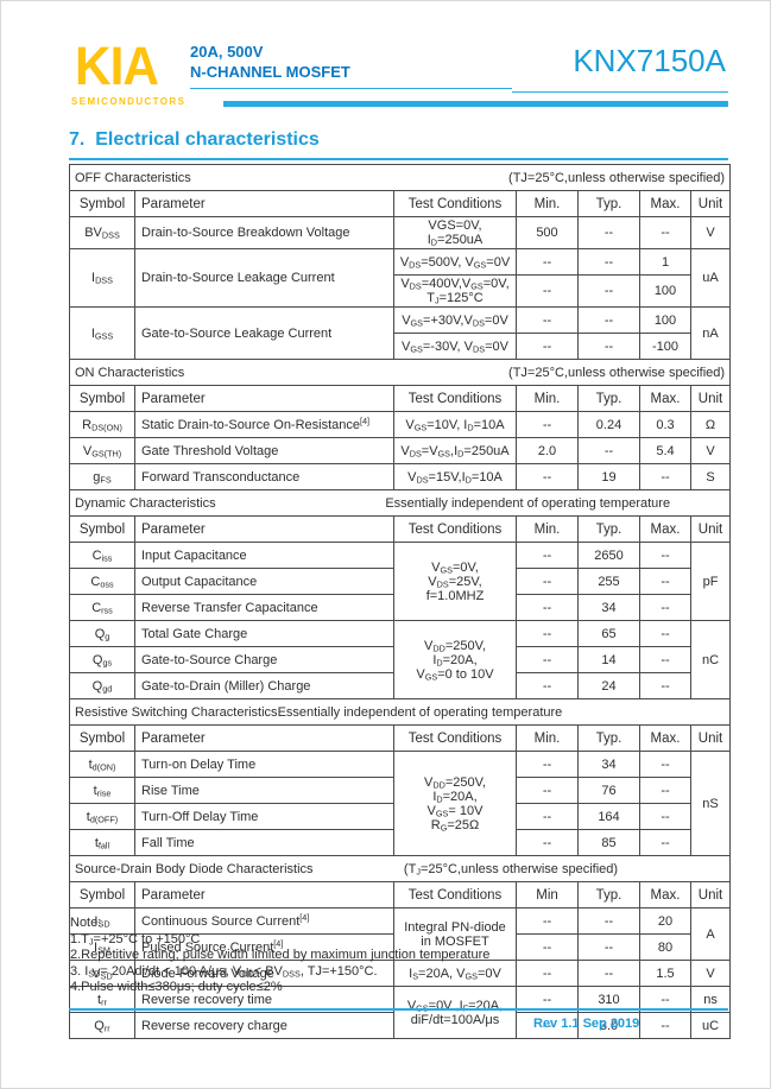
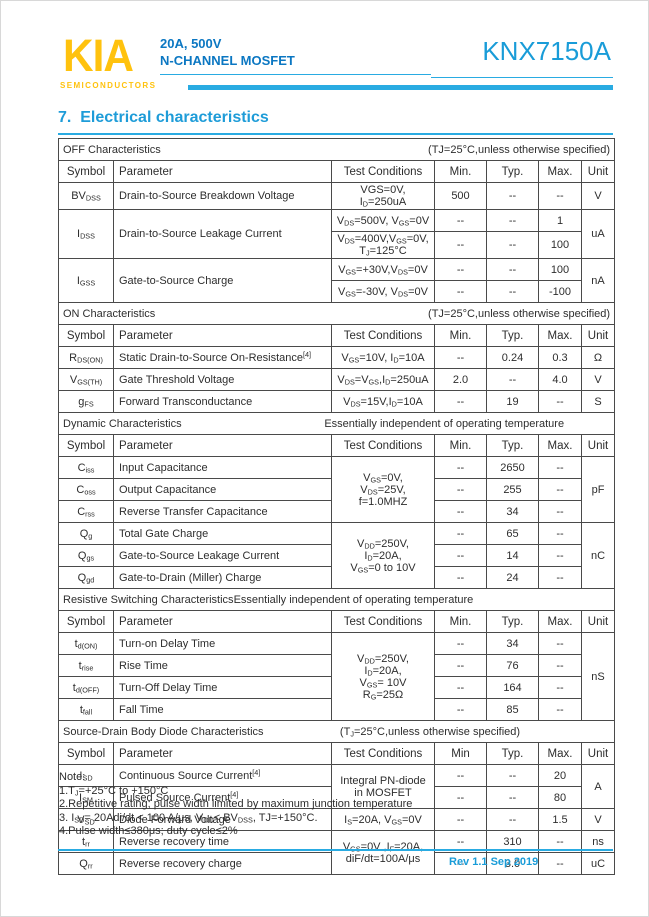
  KIA
  SEMICONDUCTORS
  20A, 500V
  N-CHANNEL MOSFET
  KNX7150A
  7. Electrical characteristics
  OFF Characteristics (TJ=25°C,unless otherwise specified)
  Symbol	Parameter	Test Conditions	Min.	Typ.	Max.	Unit
  BVDSS	Drain-to-Source Breakdown Voltage	VGS=0V,ID=250uA	500	--	--	V
  IDSS	Drain-to-Source Leakage Current	VDS=500V, VGS=0V	--	--	1	uA
  VDS=400V,VGS=0V,TJ=125°C	--	--	100
- IGSS	Gate-to-Source Leakage Current	VGS=+30V,VDS=0V	--	--	100	nA
+ IGSS	Gate-to-Source Charge	VGS=+30V,VDS=0V	--	--	100	nA
  VGS=-30V, VDS=0V	--	--	-100
  ON Characteristics (TJ=25°C,unless otherwise specified)
  Symbol	Parameter	Test Conditions	Min.	Typ.	Max.	Unit
  RDS(ON)	Static Drain-to-Source On-Resistance[4]	VGS=10V, ID=10A	--	0.24	0.3	Ω
- VGS(TH)	Gate Threshold Voltage	VDS=VGS,ID=250uA	2.0	--	5.4	V
+ VGS(TH)	Gate Threshold Voltage	VDS=VGS,ID=250uA	2.0	--	4.0	V
  gFS	Forward Transconductance	VDS=15V,ID=10A	--	19	--	S
  Dynamic Characteristics Essentially independent of operating temperature
  Symbol	Parameter	Test Conditions	Min.	Typ.	Max.	Unit
  Ciss	Input Capacitance	VGS=0V,VDS=25V,f=1.0MHZ	--	2650	--	pF
  Coss	Output Capacitance	--	255	--
  Crss	Reverse Transfer Capacitance	--	34	--
  Qg	Total Gate Charge	VDD=250V,ID=20A,VGS=0 to 10V	--	65	--	nC
- Qgs	Gate-to-Source Charge	--	14	--
+ Qgs	Gate-to-Source Leakage Current	--	14	--
  Qgd	Gate-to-Drain (Miller) Charge	--	24	--
  Resistive Switching CharacteristicsEssentially independent of operating temperature
  Symbol	Parameter	Test Conditions	Min.	Typ.	Max.	Unit
  td(ON)	Turn-on Delay Time	VDD=250V,ID=20A,VGS= 10VRG=25Ω	--	34	--	nS
  trise	Rise Time	--	76	--
  td(OFF)	Turn-Off Delay Time	--	164	--
  tfall	Fall Time	--	85	--
  Source-Drain Body Diode Characteristics (TJ=25°C,unless otherwise specified)
  Symbol	Parameter	Test Conditions	Min	Typ.	Max.	Unit
  ISD	Continuous Source Current[4]	Integral PN-diodein MOSFET	--	--	20	A
  ISM	Pulsed Source Current[4]	--	--	80
  VSD	Diode Forward Voltage	IS=20A, VGS=0V	--	--	1.5	V
  trr	Reverse recovery time	V =0V ,I =20A,diF/dt=100A/μs	--	310	--	ns
  Qrr	Reverse recovery charge	--	3.0	--	uC
  Note:
  1.TJ=+25°C to +150°C
  2.Repetitive rating; pulse width limited by maximum junction temperature
  3. ISD= 20Adi/dt < 100 A/μs, VDD< BVDSS, TJ=+150°C.
  4.Pulse width≤380μs; duty cycle≤2%
  Rev 1.1 Sep 2019
